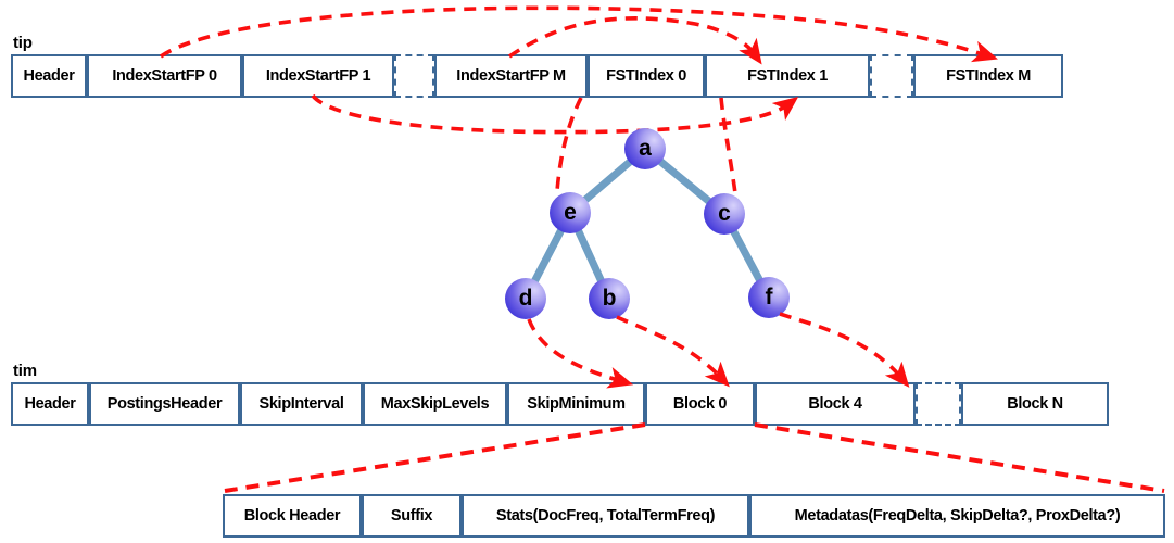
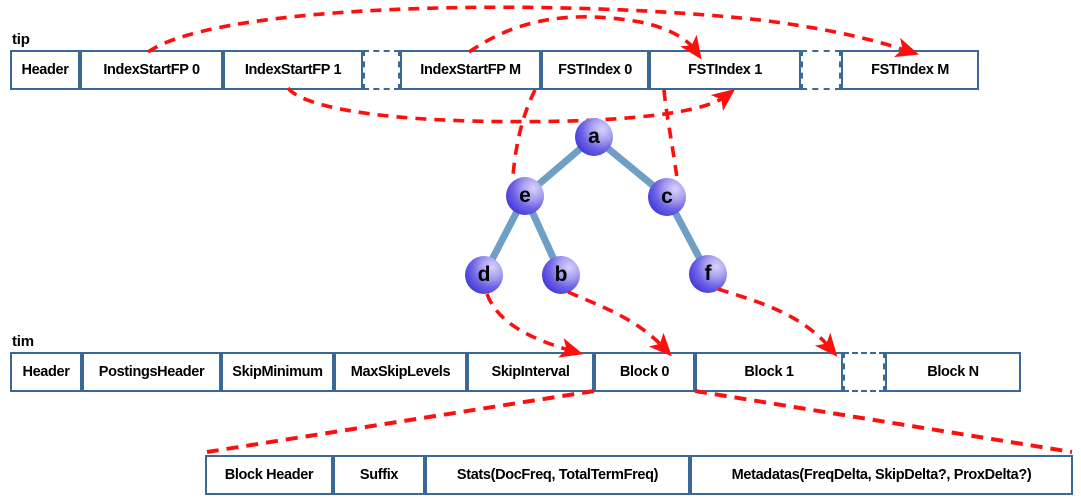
  tip
  Header
  IndexStartFP 0
  IndexStartFP 1
  IndexStartFP M
  FSTIndex 0
  FSTIndex 1
  FSTIndex M
  tim
  Header
  PostingsHeader
- SkipInterval
+ SkipMinimum
  MaxSkipLevels
- SkipMinimum
+ SkipInterval
  Block 0
- Block 4
+ Block 1
  Block N
  Block Header
  Suffix
  Stats(DocFreq, TotalTermFreq)
  Metadatas(FreqDelta, SkipDelta?, ProxDelta?)
  a
  e
  c
  d
  b
  f
